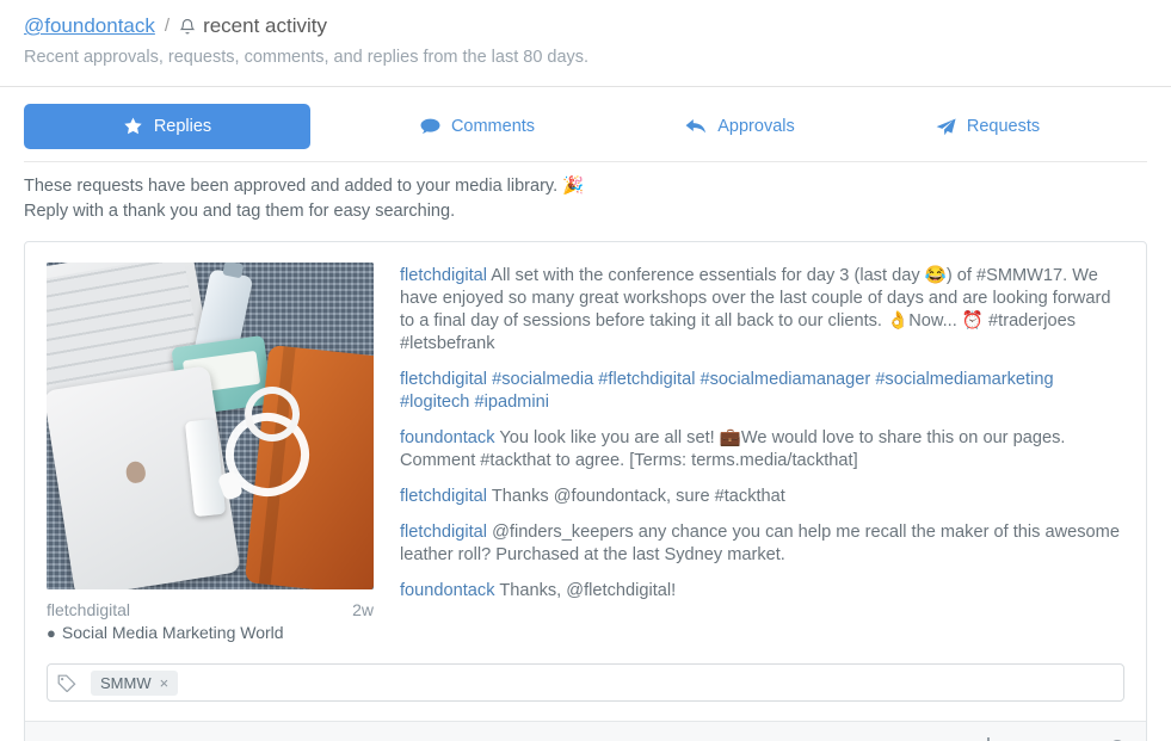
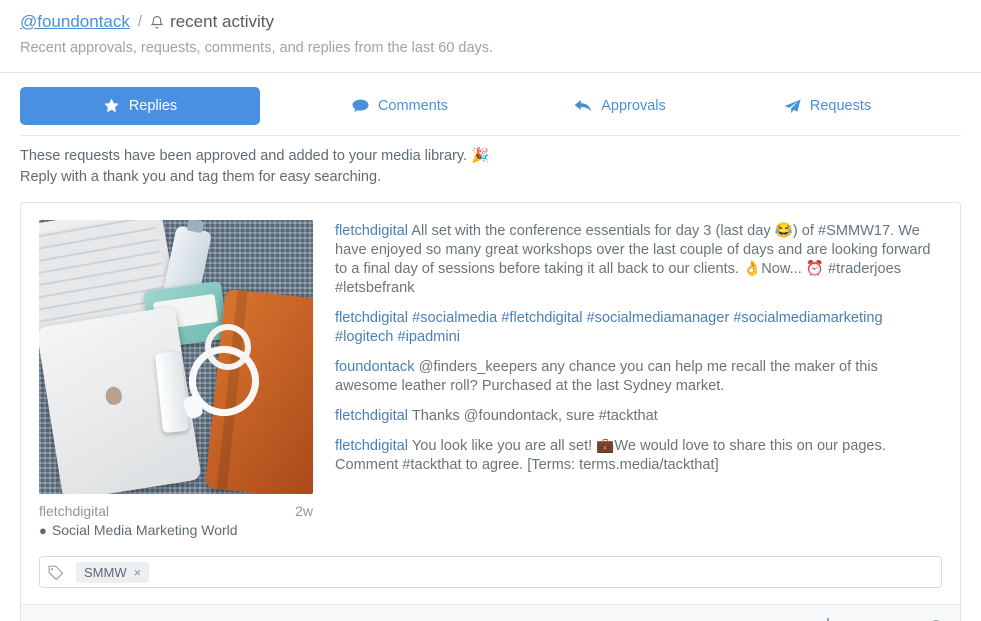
  @foundontack
  /
  recent activity
- Recent approvals, requests, comments, and replies from the last 80 days.
+ Recent approvals, requests, comments, and replies from the last 60 days.
  Replies
  Comments
  Approvals
  Requests
  These requests have been approved and added to your media library. 🎉
  Reply with a thank you and tag them for easy searching.
  fletchdigital
  2w
  ●
  Social Media Marketing World
  fletchdigital All set with the conference essentials for day 3 (last day 😂) of #SMMW17. We have enjoyed so many great workshops over the last couple of days and are looking forward to a final day of sessions before taking it all back to our clients. 👌Now... ⏰ #traderjoes #letsbefrank
  fletchdigital #socialmedia #fletchdigital #socialmediamanager #socialmediamarketing #logitech #ipadmini
- foundontack You look like you are all set! 💼We would love to share this on our pages. Comment #tackthat to agree. [Terms: terms.media/tackthat]
+ foundontack @finders_keepers any chance you can help me recall the maker of this awesome leather roll? Purchased at the last Sydney market.
  fletchdigital Thanks @foundontack, sure #tackthat
- fletchdigital @finders_keepers any chance you can help me recall the maker of this awesome leather roll? Purchased at the last Sydney market.
+ fletchdigital You look like you are all set! 💼We would love to share this on our pages. Comment #tackthat to agree. [Terms: terms.media/tackthat]
- foundontack Thanks, @fletchdigital!
  SMMW
  ×
